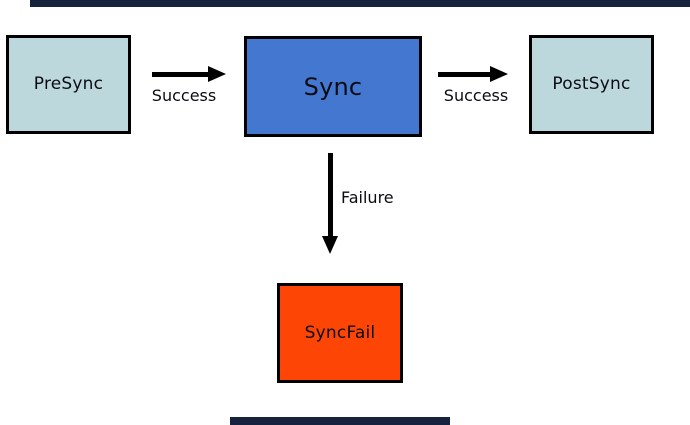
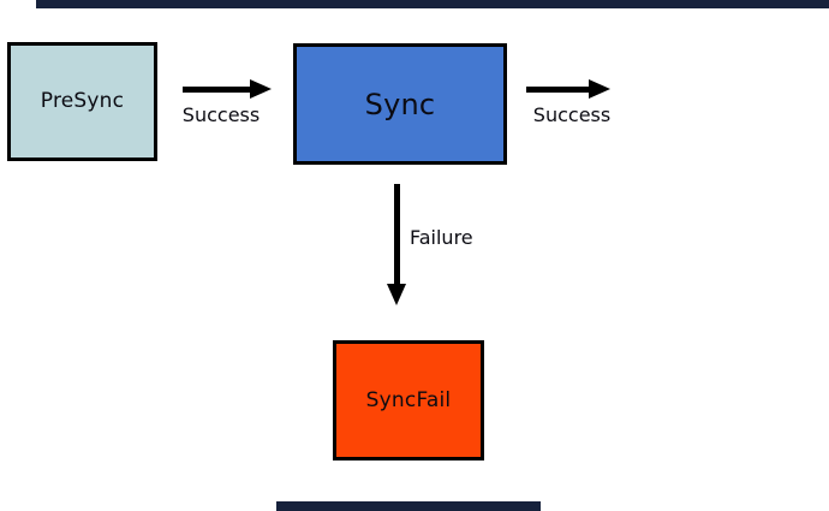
  PreSync
  Sync
- PostSync
  SyncFail
  Success
  Success
  Failure
